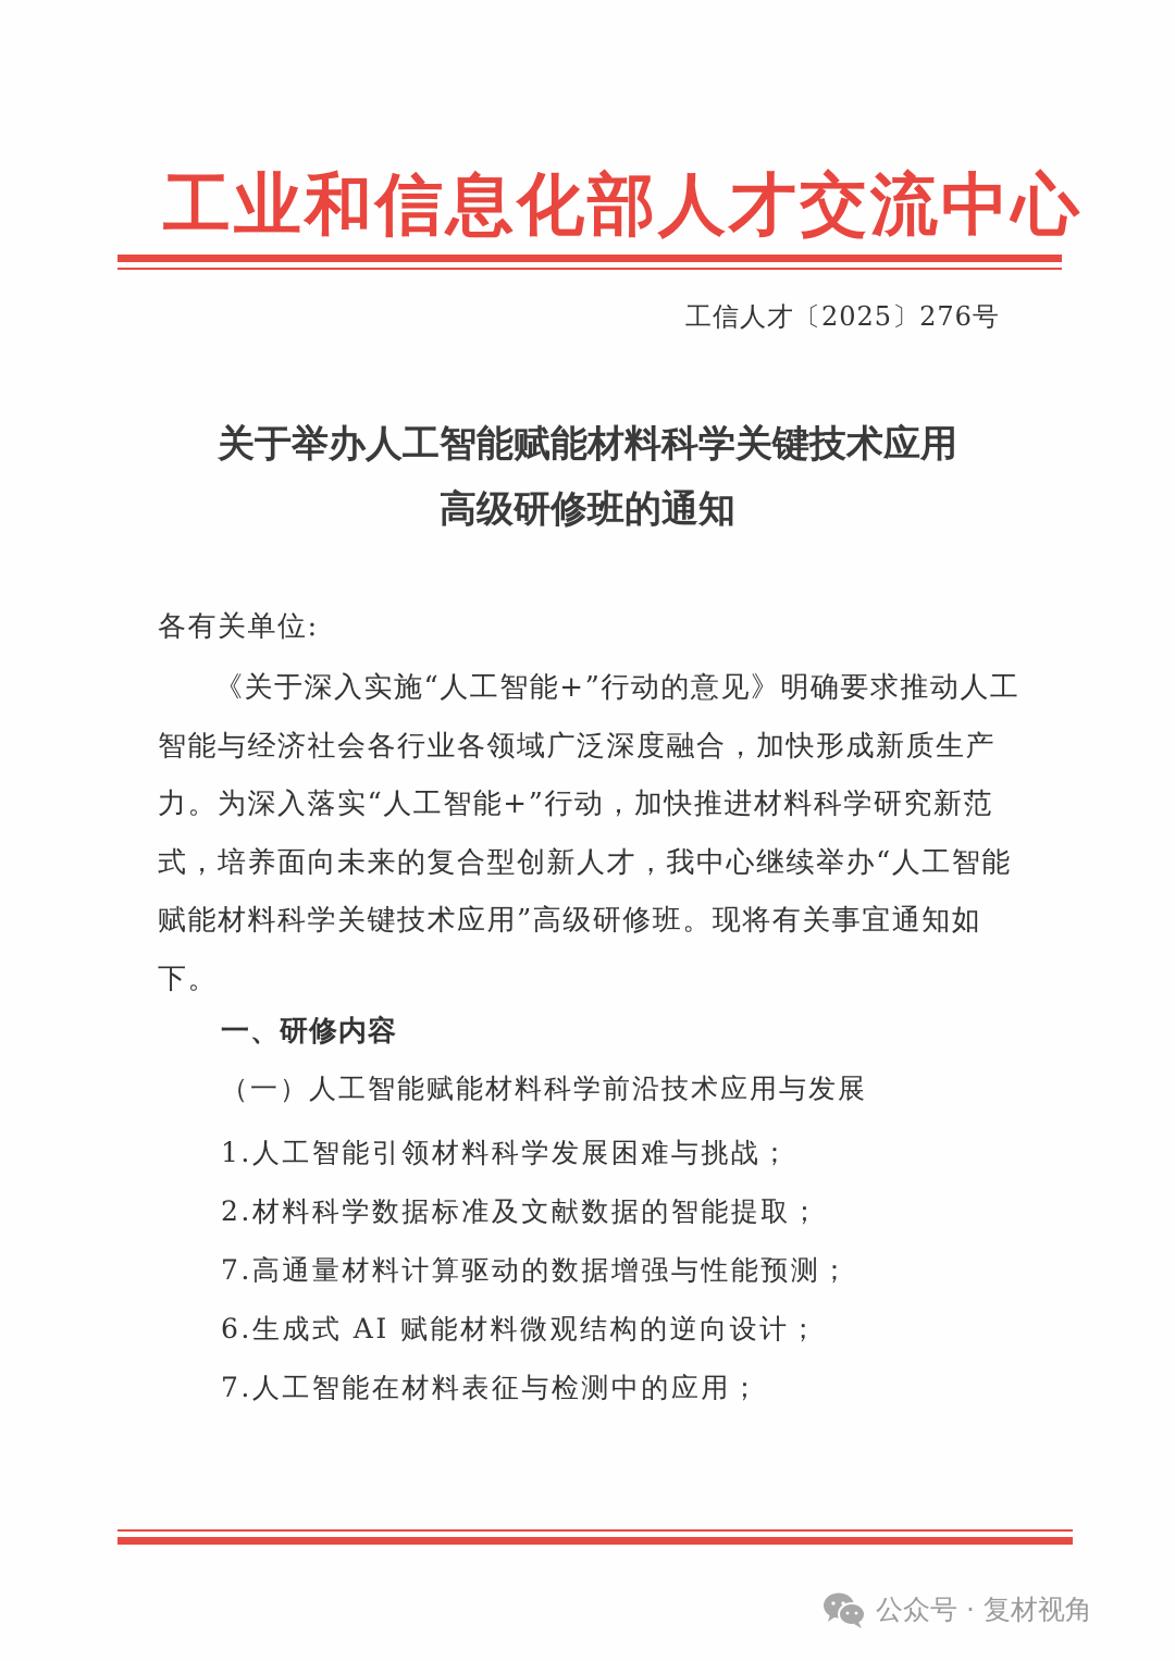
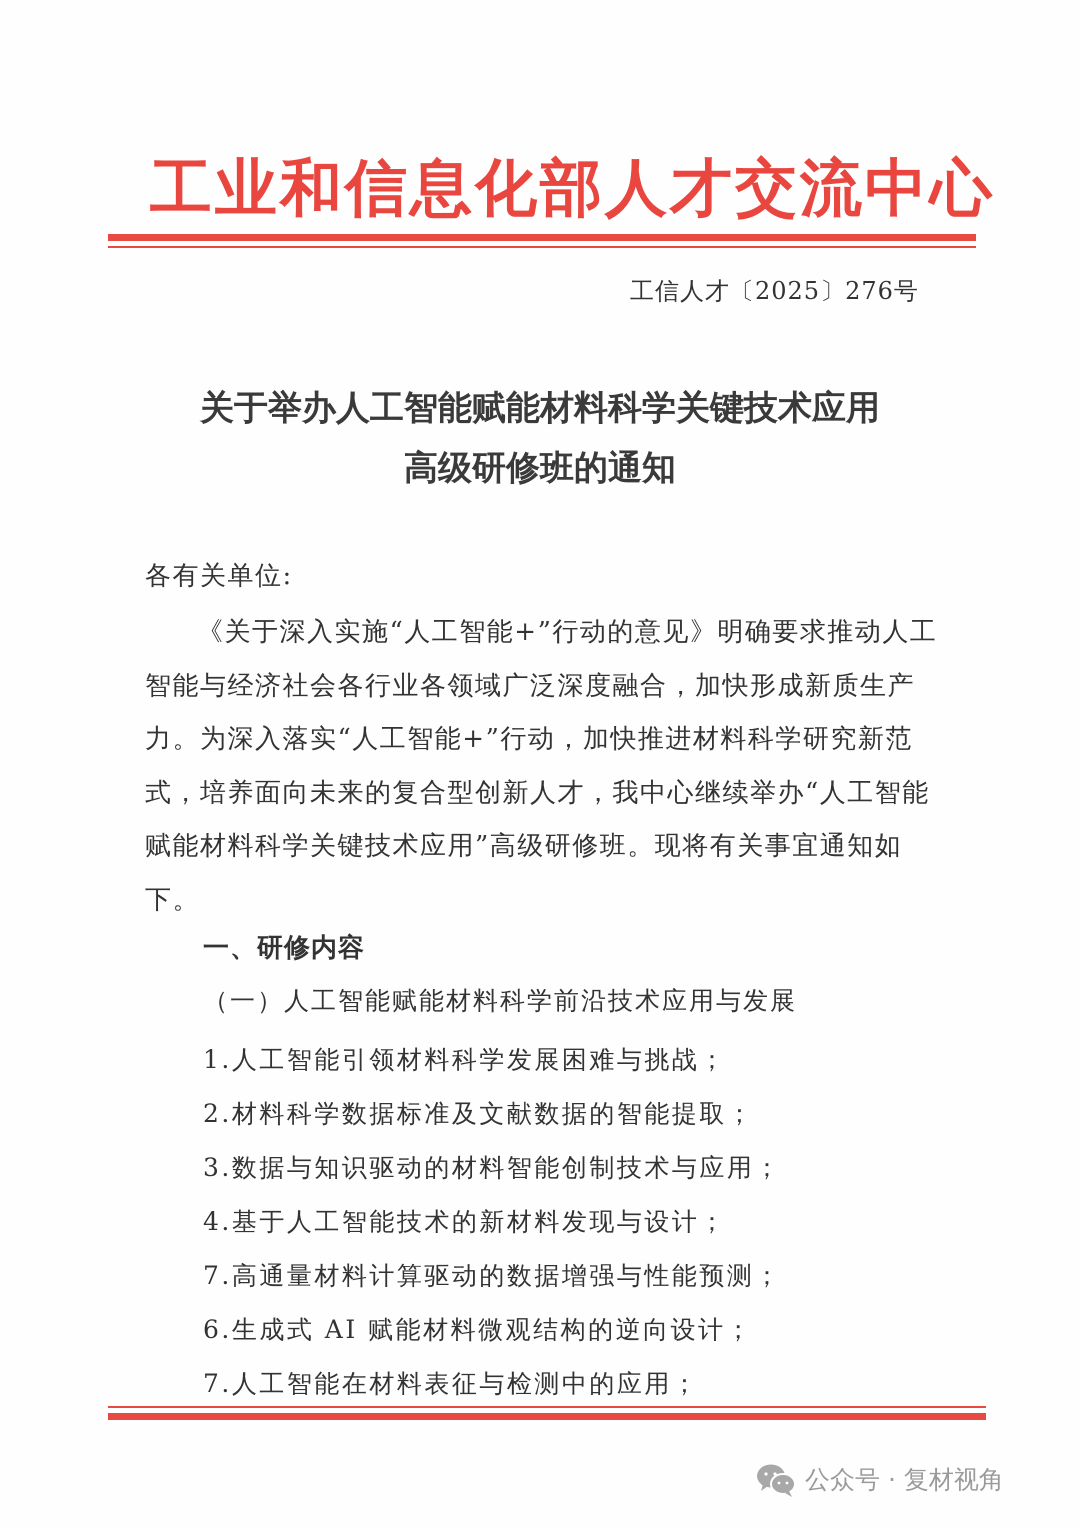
  工业和信息化部人才交流中心
  工信人才〔2025〕276号
  关于举办人工智能赋能材料科学关键技术应用
  高级研修班的通知
  各有关单位:
  《关于深入实施“人工智能+”行动的意见》明确要求推动人工智能与经济社会各行业各领域广泛深度融合，加快形成新质生产力。为深入落实“人工智能+”行动，加快推进材料科学研究新范式，培养面向未来的复合型创新人才，我中心继续举办“人工智能赋能材料科学关键技术应用”高级研修班。现将有关事宜通知如下。
  一、研修内容
  （一）人工智能赋能材料科学前沿技术应用与发展
  1.人工智能引领材料科学发展困难与挑战；
  2.材料科学数据标准及文献数据的智能提取；
+ 3.数据与知识驱动的材料智能创制技术与应用；
+ 4.基于人工智能技术的新材料发现与设计；
  7.高通量材料计算驱动的数据增强与性能预测；
  6.生成式 AI 赋能材料微观结构的逆向设计；
  7.人工智能在材料表征与检测中的应用；
  公众号 · 复材视角
